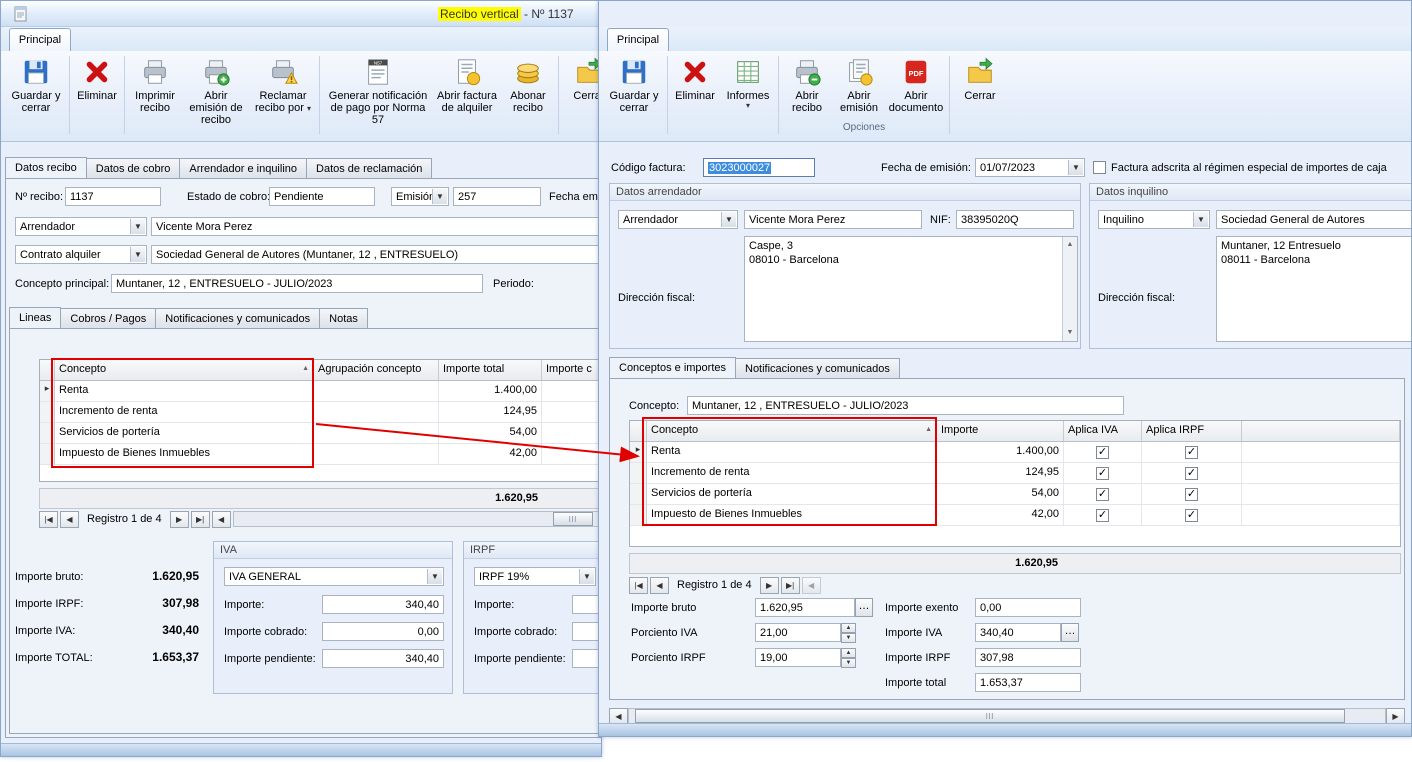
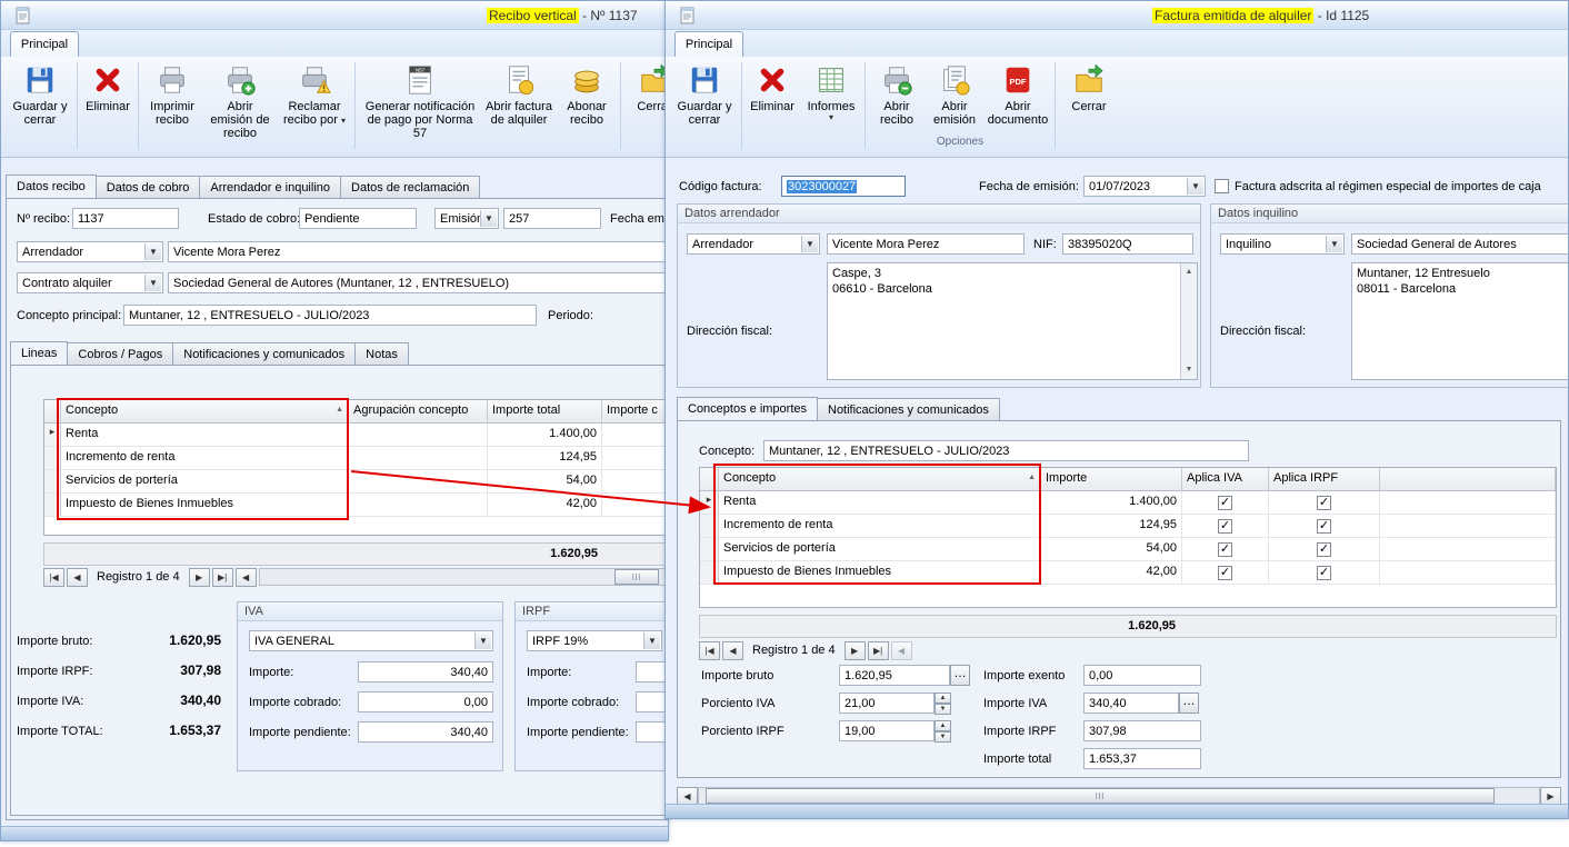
  Recibo vertical - Nº 1137
  Principal
  Guardar y cerrar
  Eliminar
  Imprimir recibo
  Abrir emisión de recibo
  Reclamar recibo por ▾
  Generar notificación de pago por Norma 57
  Abrir factura de alquiler
  Abonar recibo
  Datos recibo
  Datos de cobro
  Arrendador e inquilino
  Datos de reclamación
  Nº recibo:
  1137
  Estado de cobro
  Pendiente
  Emisió
  ▼
  257
  Arrendador
  ▼
  Vicente Mora Perez
  Contrato alquiler
  ▼
  Sociedad General de Autores (Muntaner, 12 , ENTRESUELO)
  Concepto principal:
  Muntaner, 12 , ENTRESUELO - JULIO/2023
  Periodo:
  Lineas
  Cobros / Pagos
  Notificaciones y comunicados
  Notas
  Concepto
  Agrupación concepto
  Importe total
  Importe c
  ▸
  Renta
  1.400,00
  Incremento de renta
  124,95
  Servicios de portería
  54,00
  Impuesto de Bienes Inmuebles
  42,00
  1.620,95
  |◀
  ◀
  Registro 1 de 4
  ▶
  ▶|
  ◀
  lll
  Importe bruto:
  1.620,95
  Importe IRPF:
  307,98
  Importe IVA:
  340,40
  Importe TOTAL:
  1.653,37
  IVA
  IVA GENERAL
  ▼
  Importe:
  340,40
  Importe cobrado:
  0,00
  Importe pendiente:
  340,40
  IRPF
  IRPF 19%
  ▼
  Importe:
  Importe cobrado:
  Importe pendiente:
+ Factura emitida de alquiler - Id 1125
  Principal
  Guardar y cerrar
  Eliminar
  Informes
  ▾
  Abrir recibo
  Abrir emisión
  PDF
  Abrir documento
  Opciones
  Cerrar
  Código factura:
  3023000027
  Fecha de emisión:
  01/07/2023
  ▼
  Factura adscrita al régimen especial de importes de caja
  Datos arrendador
  Arrendador
  ▼
  Vicente Mora Perez
  NIF:
  38395020Q
  Dirección fiscal:
  Caspe, 3
- 08010 - Barcelona
+ 06610 - Barcelona
  Datos inquilino
  Inquilino
  ▼
  Sociedad General de Autores
  Dirección fiscal:
  Muntaner, 12 Entresuelo
  08011 - Barcelona
  Conceptos e importes
  Notificaciones y comunicados
  Concepto:
  Muntaner, 12 , ENTRESUELO - JULIO/2023
  Concepto
  Importe
  Aplica IVA
  Aplica IRPF
  ▸
  Renta
  1.400,00
  ✓
  ✓
  Incremento de renta
  124,95
  ✓
  ✓
  Servicios de portería
  54,00
  ✓
  ✓
  Impuesto de Bienes Inmuebles
  42,00
  ✓
  ✓
  1.620,95
  |◀
  ◀
  Registro 1 de 4
  ▶
  ▶|
  ◀
  Importe bruto
  1.620,95
  …
  Importe exento
  0,00
  Porciento IVA
  21,00
  Importe IVA
  340,40
  …
  Porciento IRPF
  19,00
  Importe IRPF
  307,98
  Importe total
  1.653,37
  ◀
  lll
  ▶
